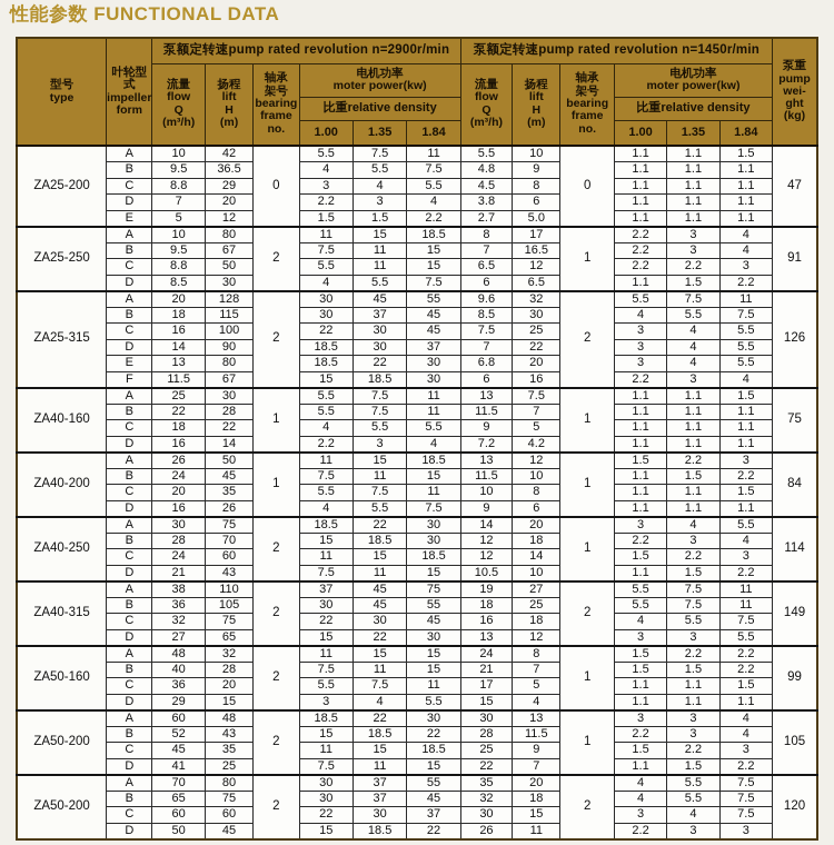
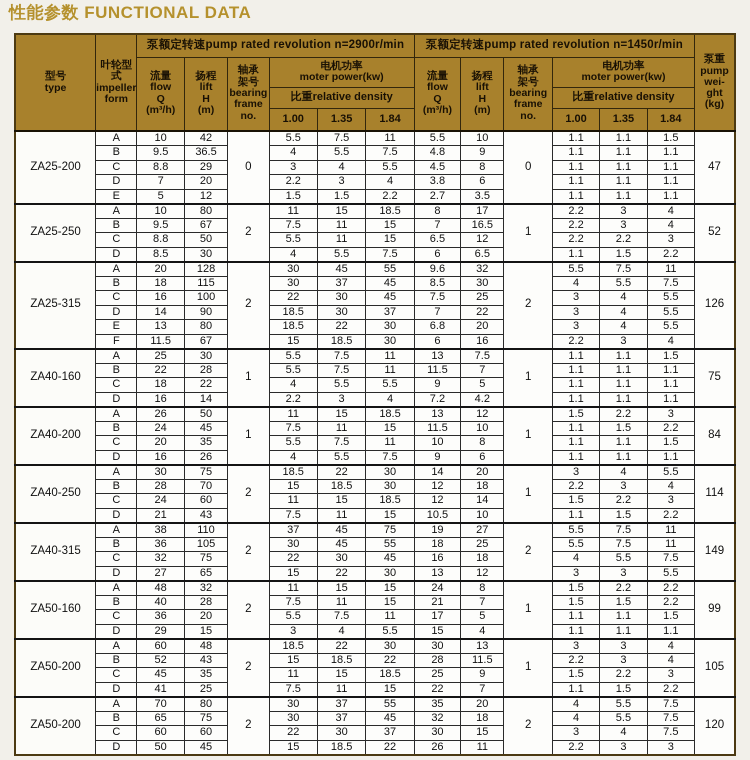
  性能参数 FUNCTIONAL DATA
  型号 type	叶轮型式 impeller form	泵额定转速pump rated revolution n=2900r/min	泵额定转速pump rated revolution n=1450r/min	泵重 pump wei- ght (kg)
  流量 flow Q (m³/h)	扬程 lift H (m)	轴承 架号 bearing frame no.	电机功率 moter power(kw)	流量 flow Q (m³/h)	扬程 lift H (m)	轴承 架号 bearing frame no.	电机功率 moter power(kw)
  比重relative density	比重relative density
  1.00	1.35	1.84	1.00	1.35	1.84
  ZA25-200	A	10	42	0	5.5	7.5	11	5.5	10	0	1.1	1.1	1.5	47
  B	9.5	36.5	4	5.5	7.5	4.8	9	1.1	1.1	1.1
  C	8.8	29	3	4	5.5	4.5	8	1.1	1.1	1.1
  D	7	20	2.2	3	4	3.8	6	1.1	1.1	1.1
- E	5	12	1.5	1.5	2.2	2.7	5.0	1.1	1.1	1.1
+ E	5	12	1.5	1.5	2.2	2.7	3.5	1.1	1.1	1.1
- ZA25-250	A	10	80	2	11	15	18.5	8	17	1	2.2	3	4	91
+ ZA25-250	A	10	80	2	11	15	18.5	8	17	1	2.2	3	4	52
  B	9.5	67	7.5	11	15	7	16.5	2.2	3	4
  C	8.8	50	5.5	11	15	6.5	12	2.2	2.2	3
  D	8.5	30	4	5.5	7.5	6	6.5	1.1	1.5	2.2
  ZA25-315	A	20	128	2	30	45	55	9.6	32	2	5.5	7.5	11	126
  B	18	115	30	37	45	8.5	30	4	5.5	7.5
  C	16	100	22	30	45	7.5	25	3	4	5.5
  D	14	90	18.5	30	37	7	22	3	4	5.5
  E	13	80	18.5	22	30	6.8	20	3	4	5.5
  F	11.5	67	15	18.5	30	6	16	2.2	3	4
  ZA40-160	A	25	30	1	5.5	7.5	11	13	7.5	1	1.1	1.1	1.5	75
  B	22	28	5.5	7.5	11	11.5	7	1.1	1.1	1.1
  C	18	22	4	5.5	5.5	9	5	1.1	1.1	1.1
  D	16	14	2.2	3	4	7.2	4.2	1.1	1.1	1.1
  ZA40-200	A	26	50	1	11	15	18.5	13	12	1	1.5	2.2	3	84
  B	24	45	7.5	11	15	11.5	10	1.1	1.5	2.2
  C	20	35	5.5	7.5	11	10	8	1.1	1.1	1.5
  D	16	26	4	5.5	7.5	9	6	1.1	1.1	1.1
  ZA40-250	A	30	75	2	18.5	22	30	14	20	1	3	4	5.5	114
  B	28	70	15	18.5	30	12	18	2.2	3	4
  C	24	60	11	15	18.5	12	14	1.5	2.2	3
  D	21	43	7.5	11	15	10.5	10	1.1	1.5	2.2
  ZA40-315	A	38	110	2	37	45	75	19	27	2	5.5	7.5	11	149
  B	36	105	30	45	55	18	25	5.5	7.5	11
  C	32	75	22	30	45	16	18	4	5.5	7.5
  D	27	65	15	22	30	13	12	3	3	5.5
  ZA50-160	A	48	32	2	11	15	15	24	8	1	1.5	2.2	2.2	99
  B	40	28	7.5	11	15	21	7	1.5	1.5	2.2
  C	36	20	5.5	7.5	11	17	5	1.1	1.1	1.5
  D	29	15	3	4	5.5	15	4	1.1	1.1	1.1
  ZA50-200	A	60	48	2	18.5	22	30	30	13	1	3	3	4	105
  B	52	43	15	18.5	22	28	11.5	2.2	3	4
  C	45	35	11	15	18.5	25	9	1.5	2.2	3
  D	41	25	7.5	11	15	22	7	1.1	1.5	2.2
  ZA50-200	A	70	80	2	30	37	55	35	20	2	4	5.5	7.5	120
  B	65	75	30	37	45	32	18	4	5.5	7.5
  C	60	60	22	30	37	30	15	3	4	7.5
  D	50	45	15	18.5	22	26	11	2.2	3	3
